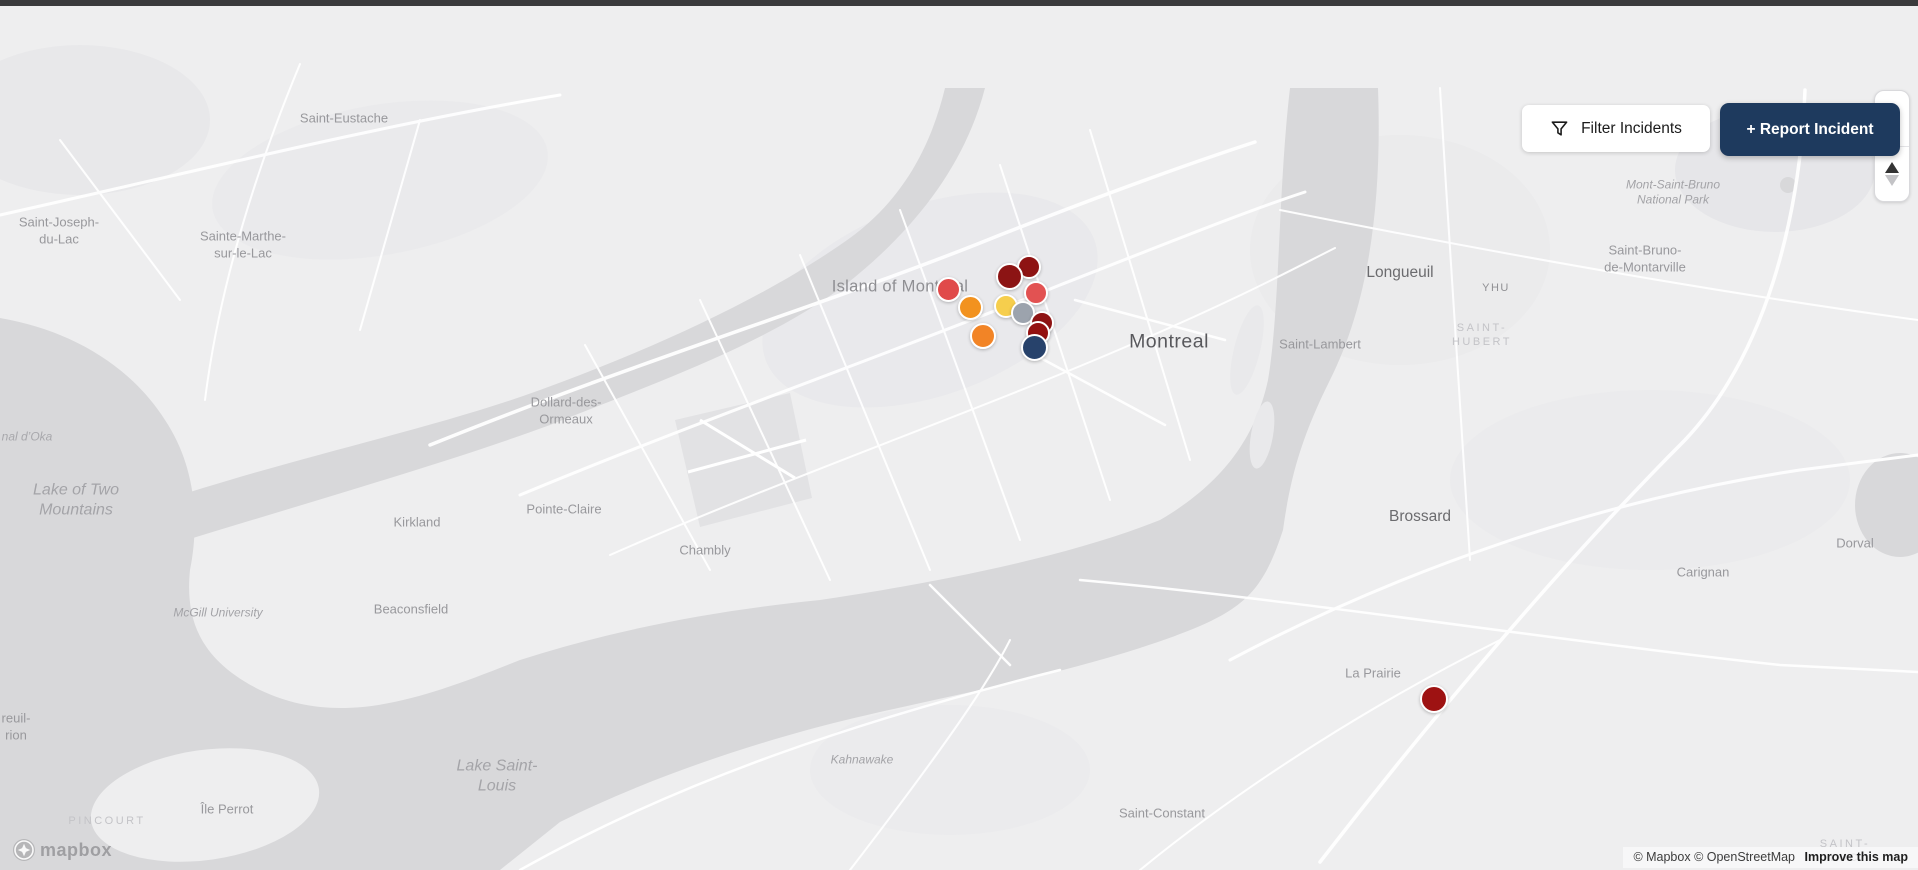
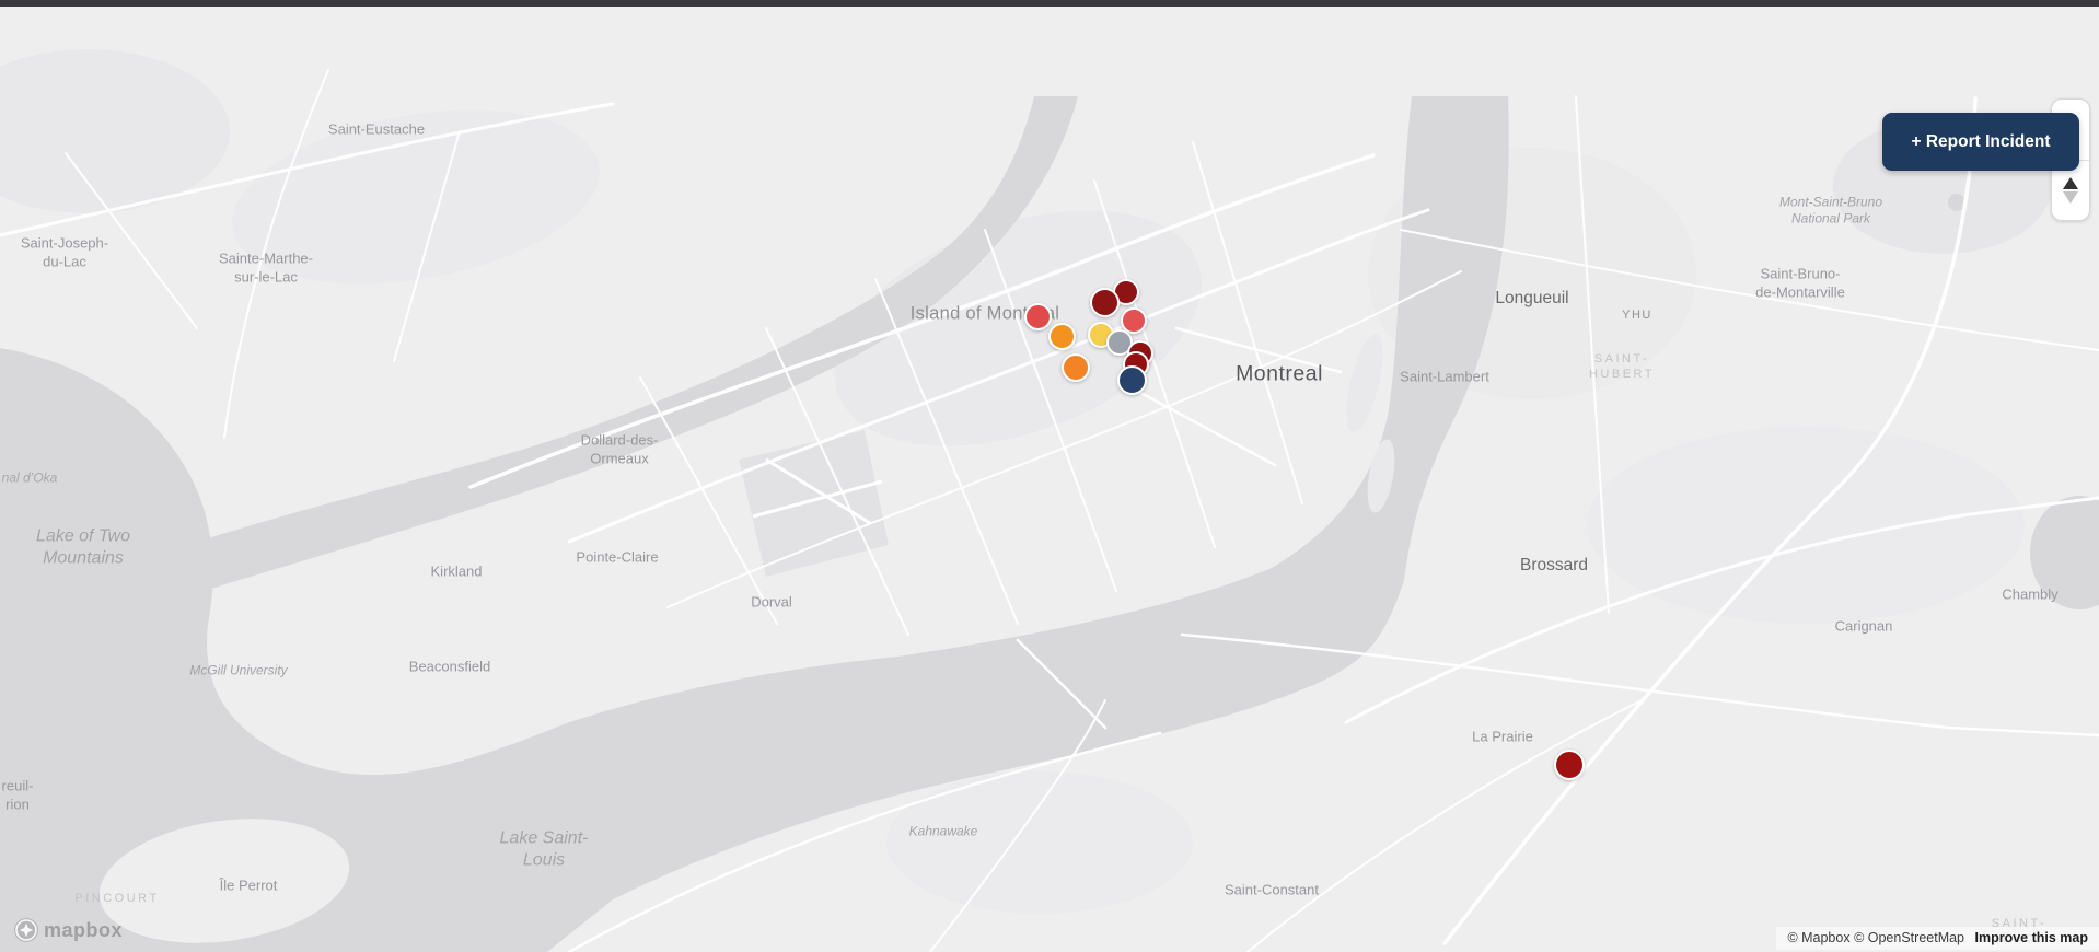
  Saint-Eustache
  Saint-Joseph-
  du-Lac
  Sainte-Marthe-
  sur-le-Lac
  nal d’Oka
  Lake of Two
  Mountains
  Island of Monl
  Montreal
  Longueuil
  YHU
  Mont-Saint-Bruno
  National Park
  Saint-Bruno-
  de-Montarville
  SAINT-
  HUBERT
  Saint-Lambert
  Dollard-des-
  Ormeaux
  Kirkland
  Pointe-Claire
- Chambly
+ Dorval
  Beaconsfield
  McGill University
  Lake Saint-
  Louis
  Kahnawake
  Île Perrot
  PINCOURT
  reuil-
  rion
  Brossard
- Dorval
+ Chambly
  Carignan
  La Prairie
  Saint-Constant
  SAINT-LUC
- Filter Incidents
  + Report Incident
  mapbox
  © Mapbox © OpenStreetMap Improve this map
